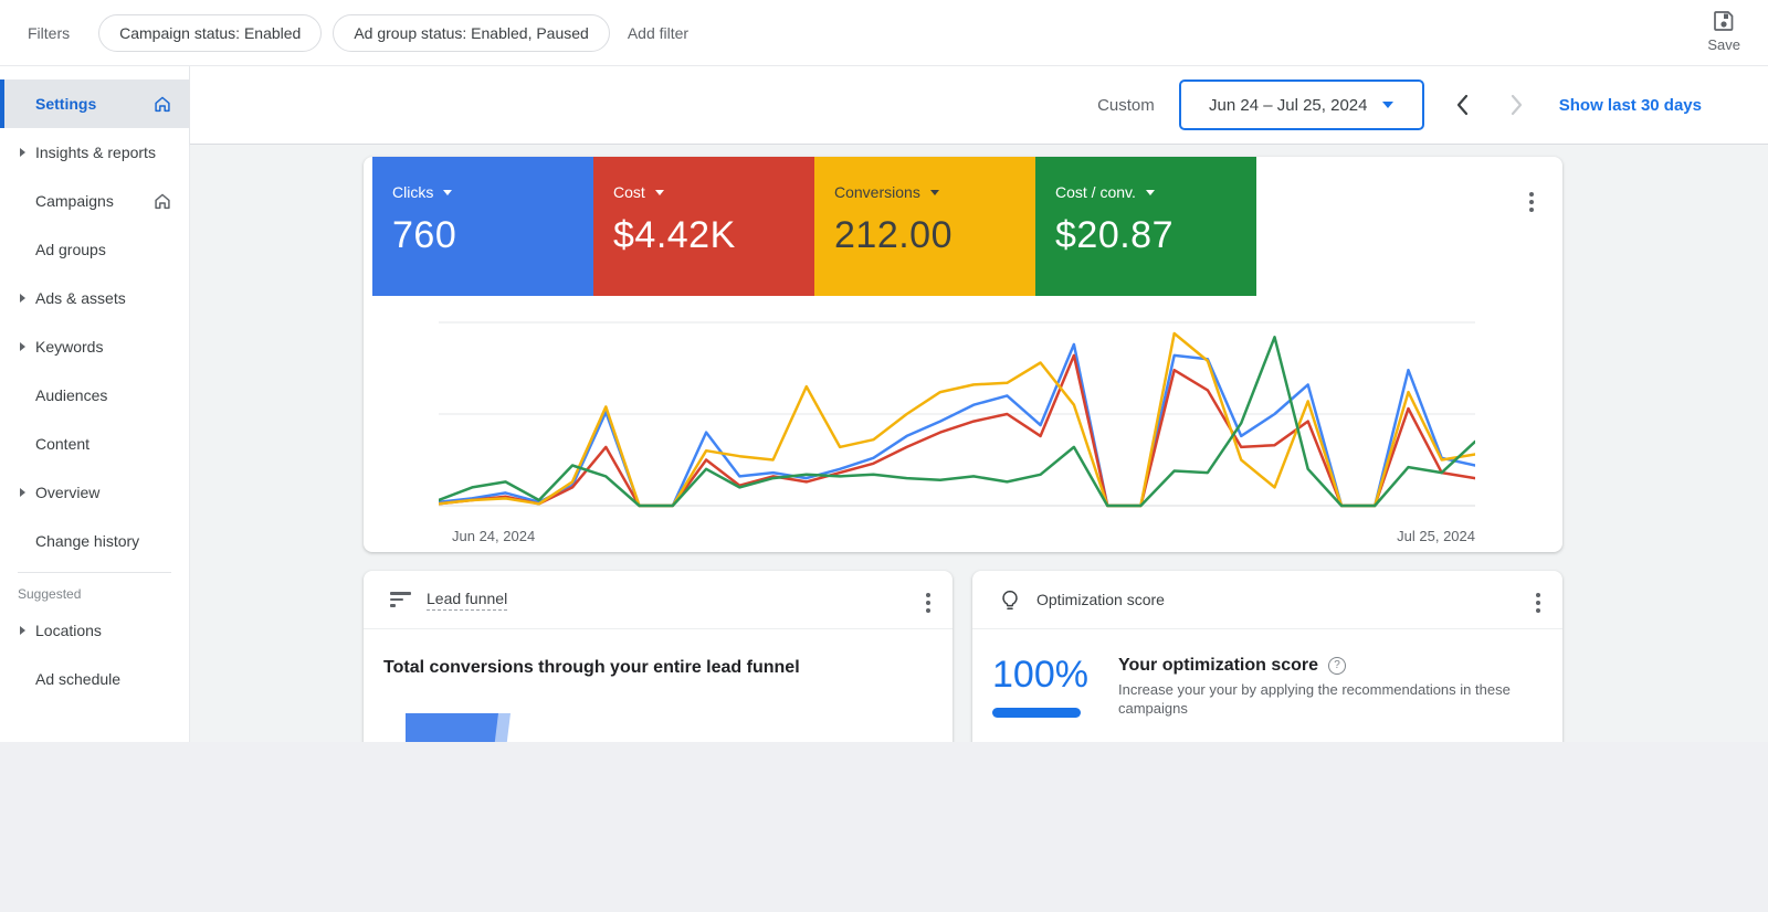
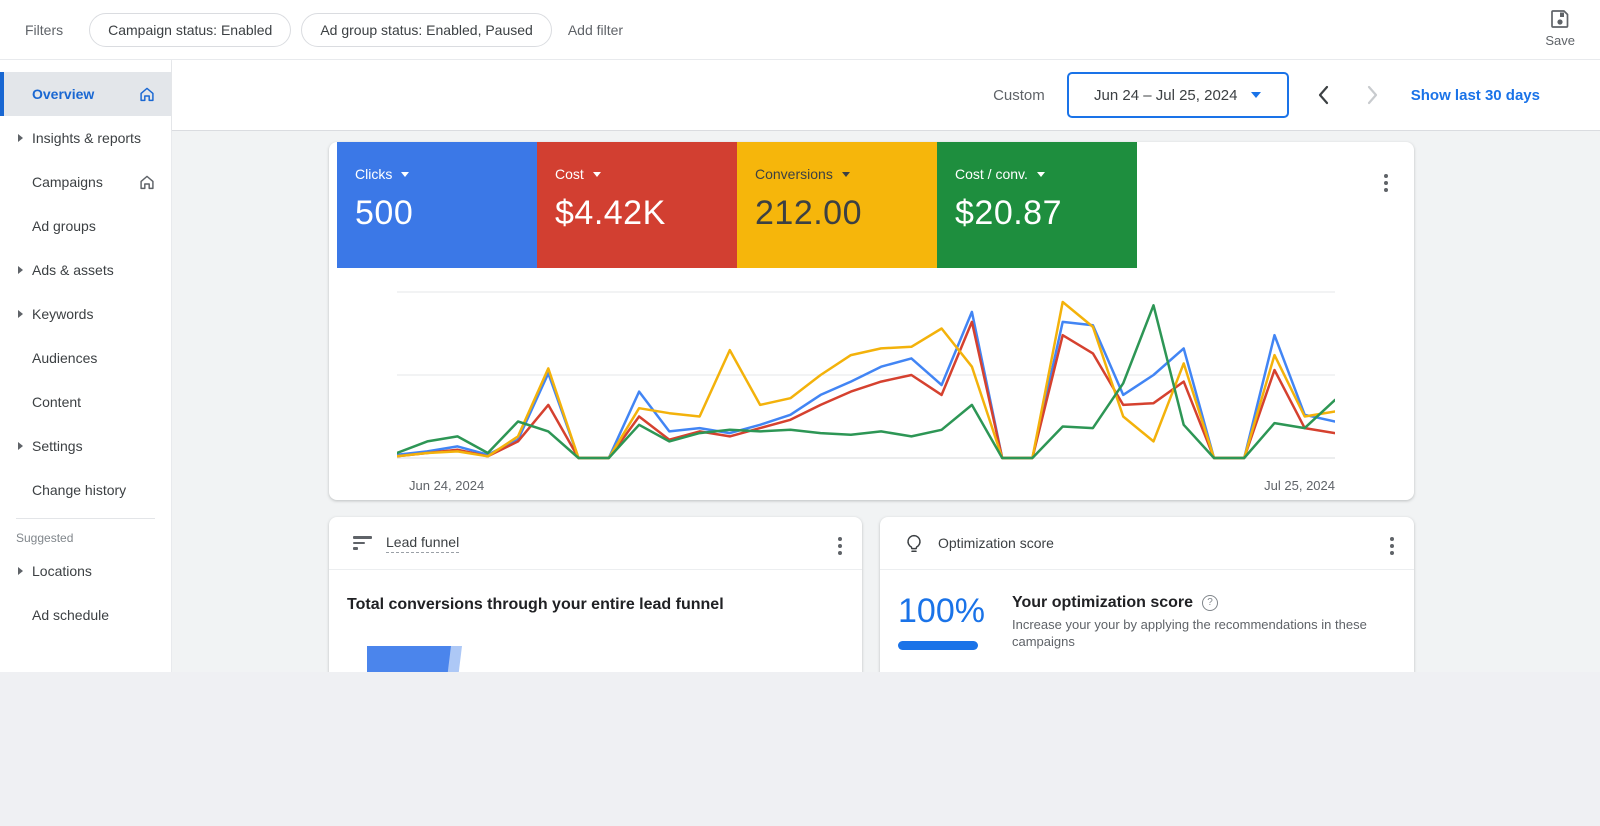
  Filters
  Campaign status: Enabled
  Ad group status: Enabled, Paused
  Add filter
  Save
- Settings
+ Overview
  Insights & reports
  Campaigns
  Ad groups
  Ads & assets
  Keywords
  Audiences
  Content
- Overview
+ Settings
  Change history
  Suggested
  Locations
  Ad schedule
  Custom
  Jun 24 – Jul 25, 2024
  Show last 30 days
  Clicks
- 760
+ 500
  Cost
  $4.42K
  Conversions
  212.00
  Cost / conv.
  $20.87
  Jun 24, 2024
  Jul 25, 2024
  Lead funnel
  Total conversions through your entire lead funnel
  Optimization score
  100%
  Your optimization score
  ?
  Increase your your by applying the recommendations in these campaigns
